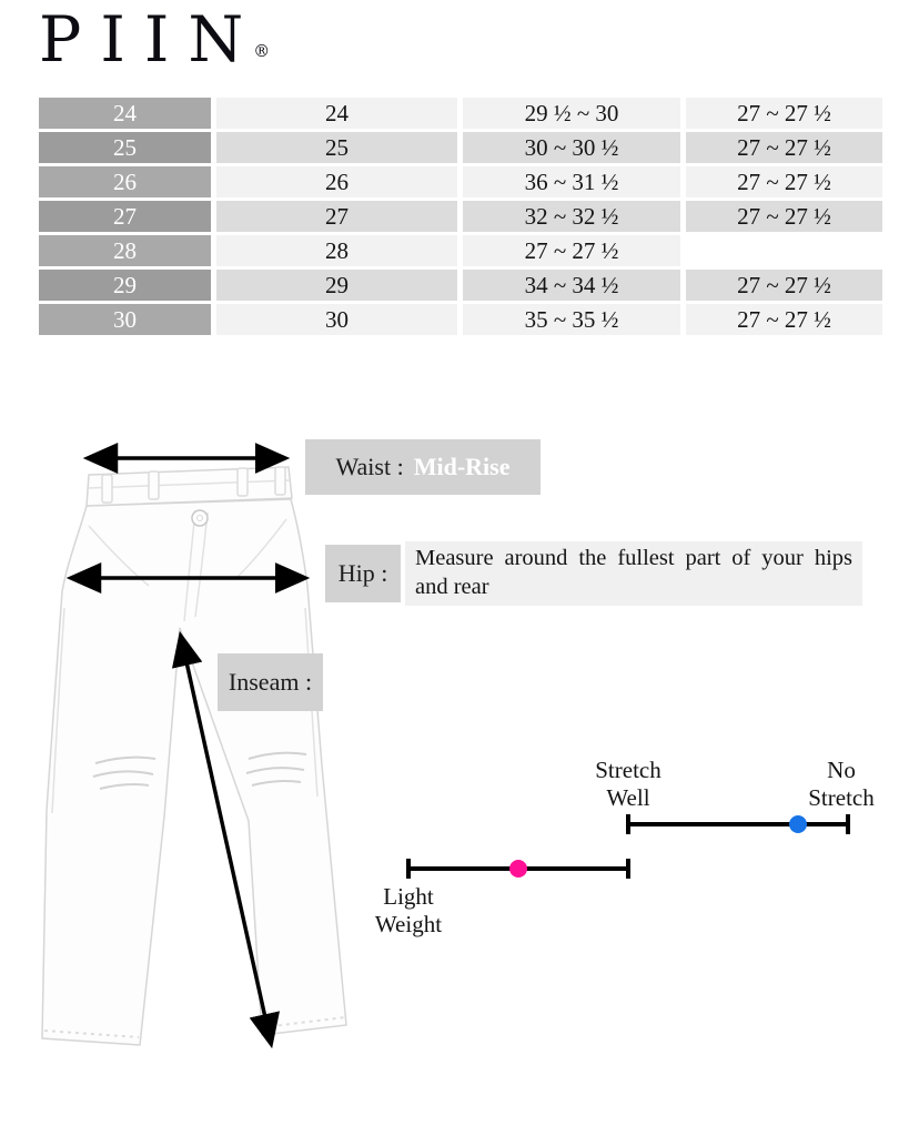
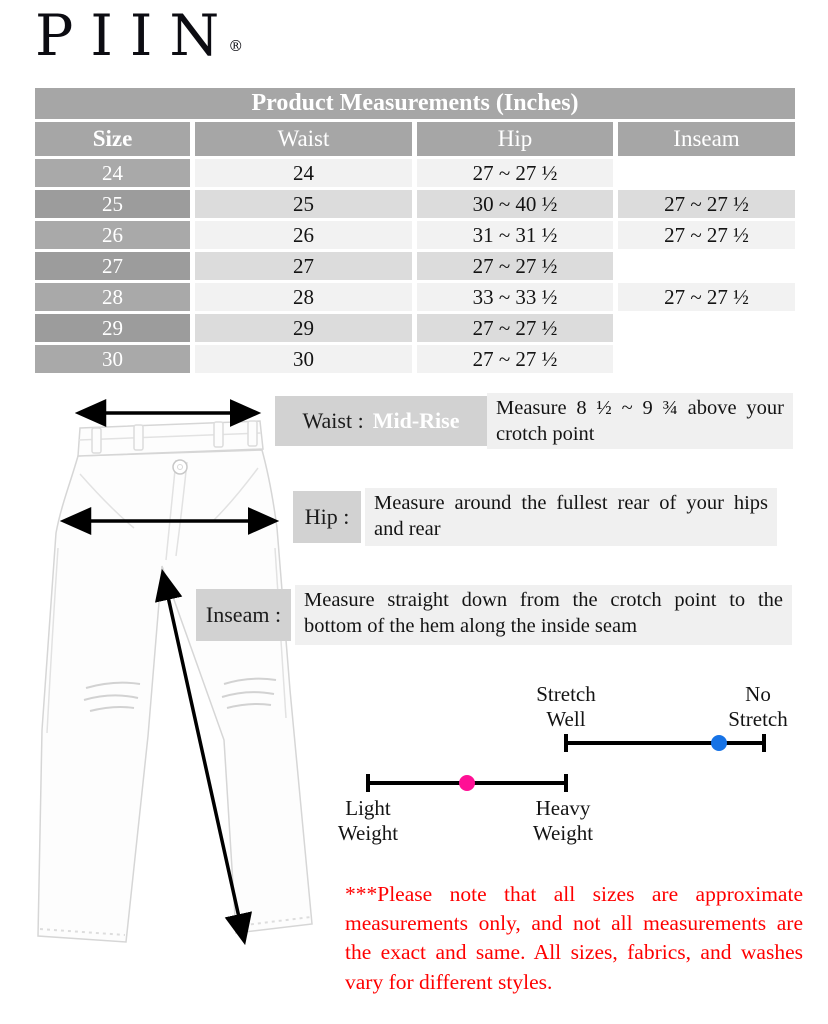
  PIIN®
+ Product Measurements (Inches)
+ Size
+ Waist
+ Hip
+ Inseam
  24
  24
- 29 ½ ~ 30
  27 ~ 27 ½
  25
  25
- 30 ~ 30 ½
+ 30 ~ 40 ½
  27 ~ 27 ½
  26
  26
- 36 ~ 31 ½
+ 31 ~ 31 ½
  27 ~ 27 ½
  27
  27
- 32 ~ 32 ½
  27 ~ 27 ½
  28
  28
+ 33 ~ 33 ½
  27 ~ 27 ½
  29
  29
- 34 ~ 34 ½
  27 ~ 27 ½
  30
  30
- 35 ~ 35 ½
  27 ~ 27 ½
  Waist :
  Mid-Rise
+ Measure 8 ½ ~ 9 ¾ above your crotch point
  Hip :
- Measure around the fullest part of your hips and rear
+ Measure around the fullest rear of your hips and rear
  Inseam :
+ Measure straight down from the crotch point to the bottom of the hem along the inside seam
  Stretch Well
  No Stretch
  Light Weight
+ Heavy Weight
+ ***Please note that all sizes are approximate measurements only, and not all measurements are the exact and same. All sizes, fabrics, and washes vary for different styles.
